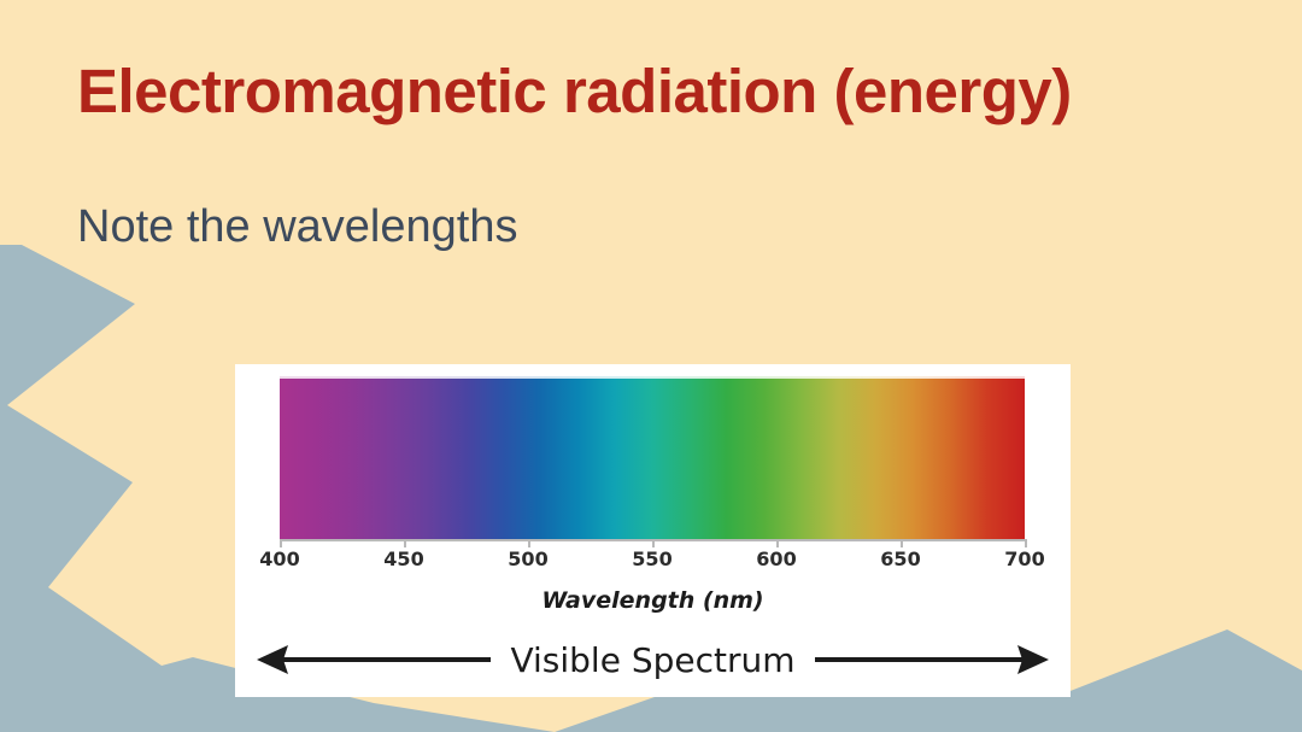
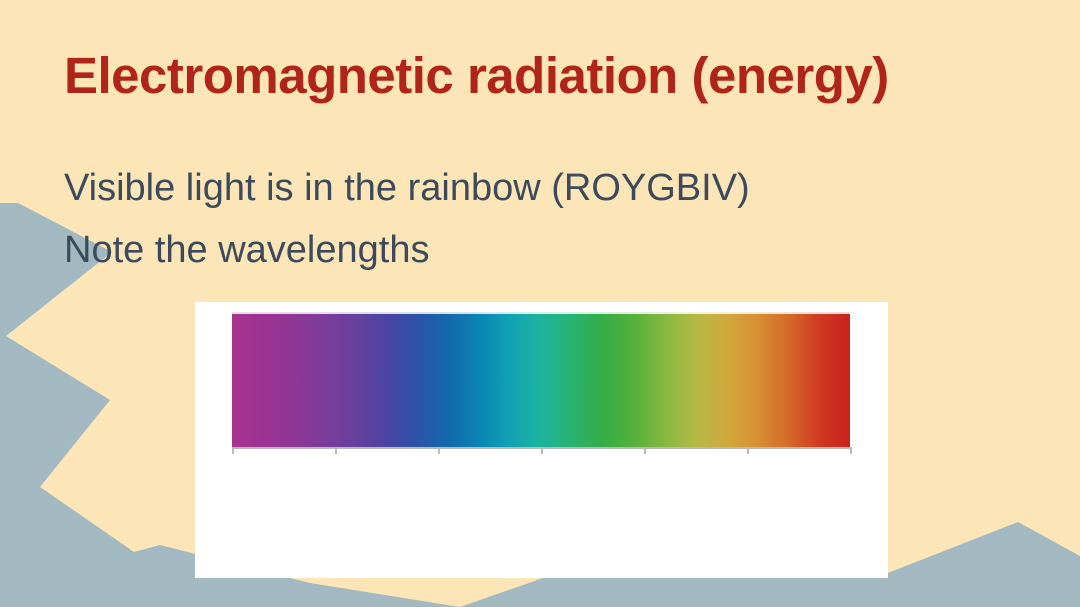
  Electromagnetic radiation (energy)
+ Visible light is in the rainbow (ROYGBIV)
  Note the wavelengths
- 400
- 450
- 500
- 550
- 600
- 650
- 700
- Wavelength (nm)
- Visible Spectrum
